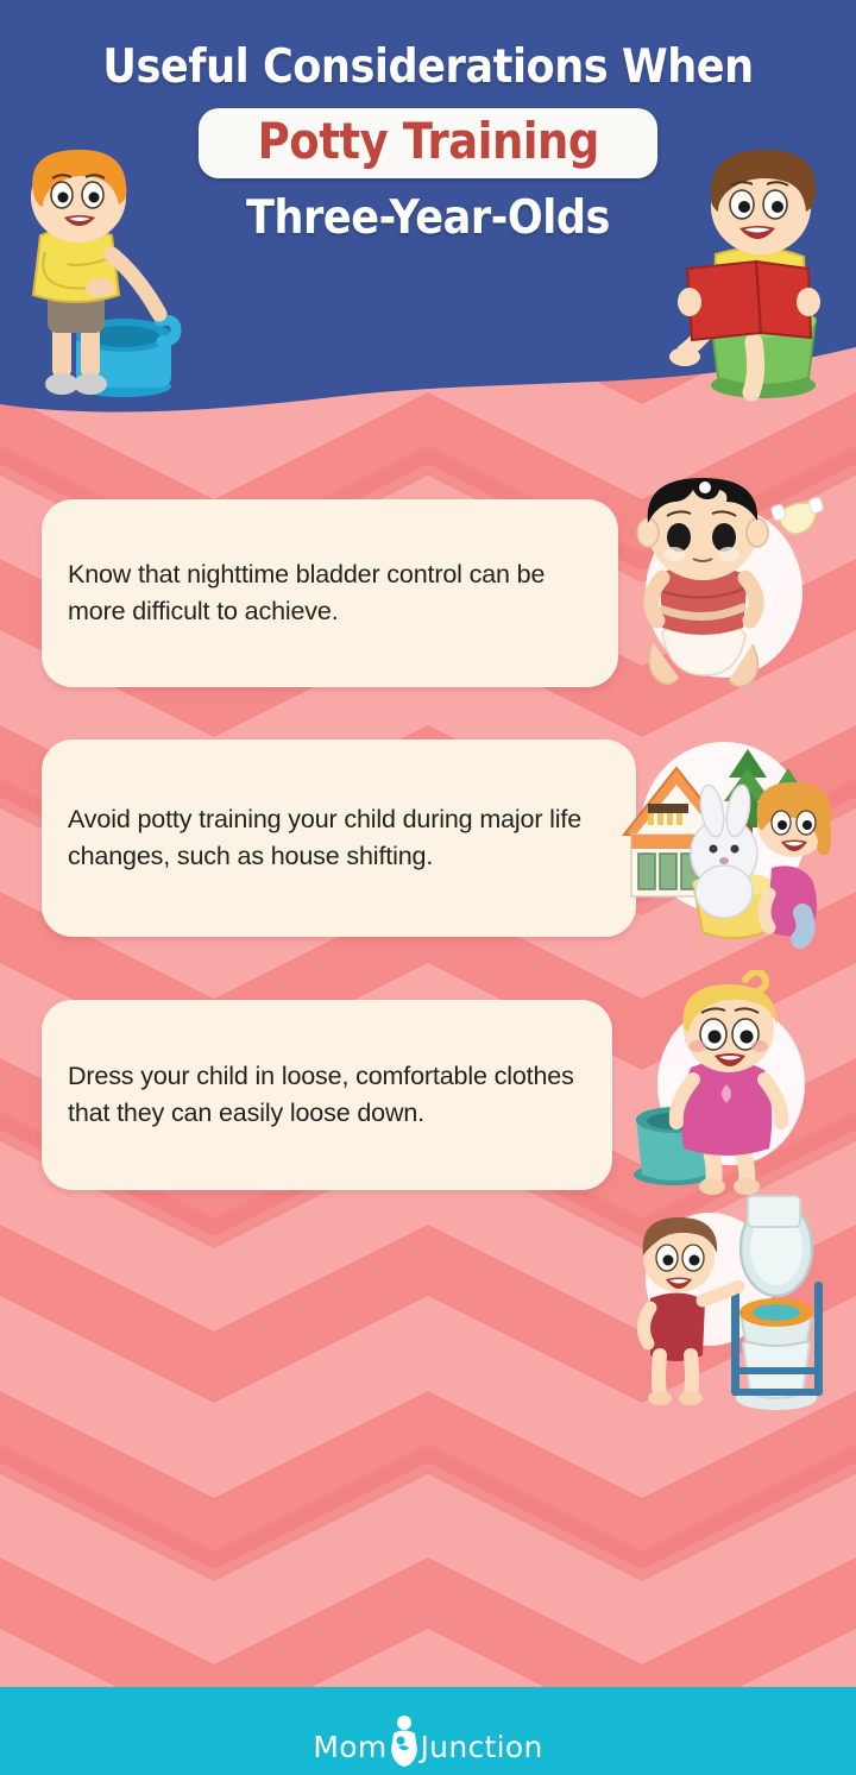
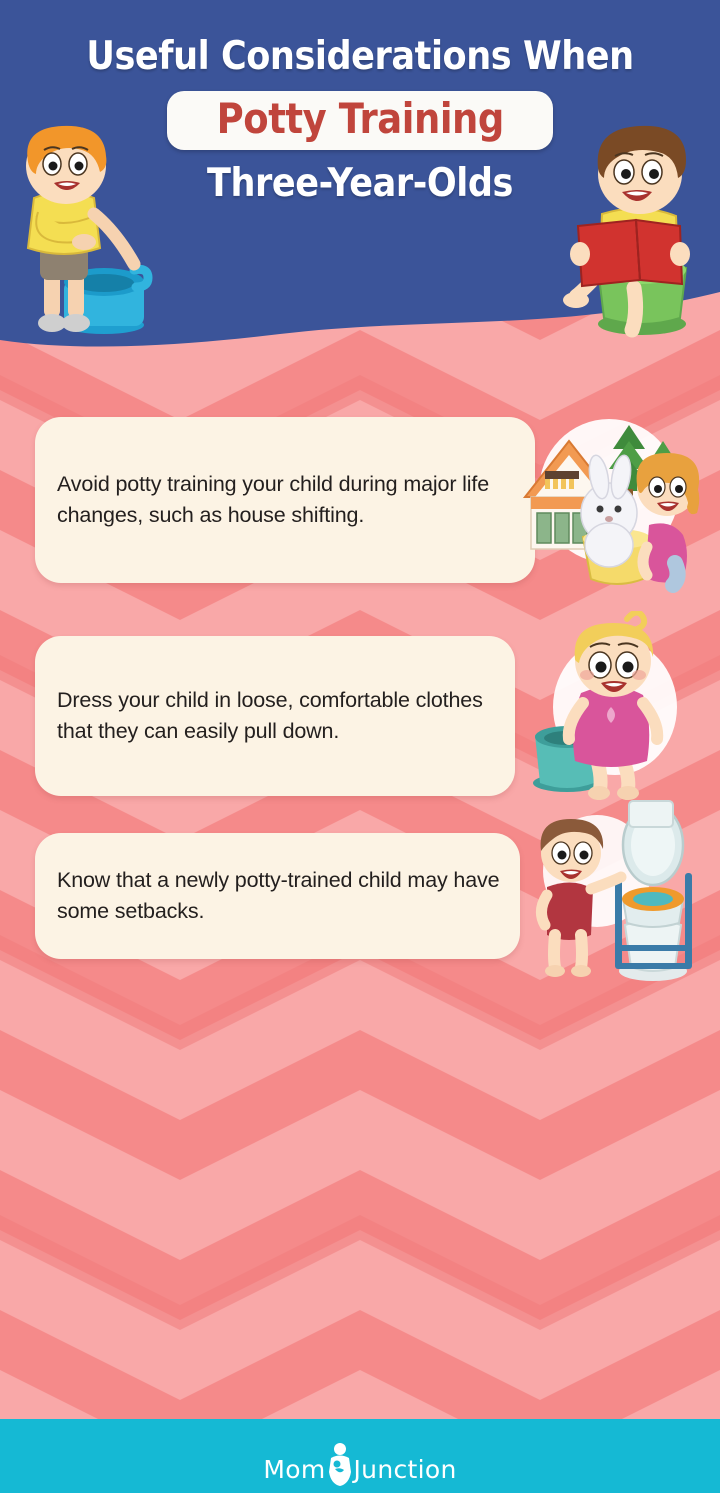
  Useful Considerations When
  Potty Training
  Three-Year-Olds
- Know that nighttime bladder control can be more difficult to achieve.
  Avoid potty training your child during major life changes, such as house shifting.
- Dress your child in loose, comfortable clothes that they can easily loose down.
+ Dress your child in loose, comfortable clothes that they can easily pull down.
+ Know that a newly potty-trained child may have some setbacks.
  Mom
  Junction
